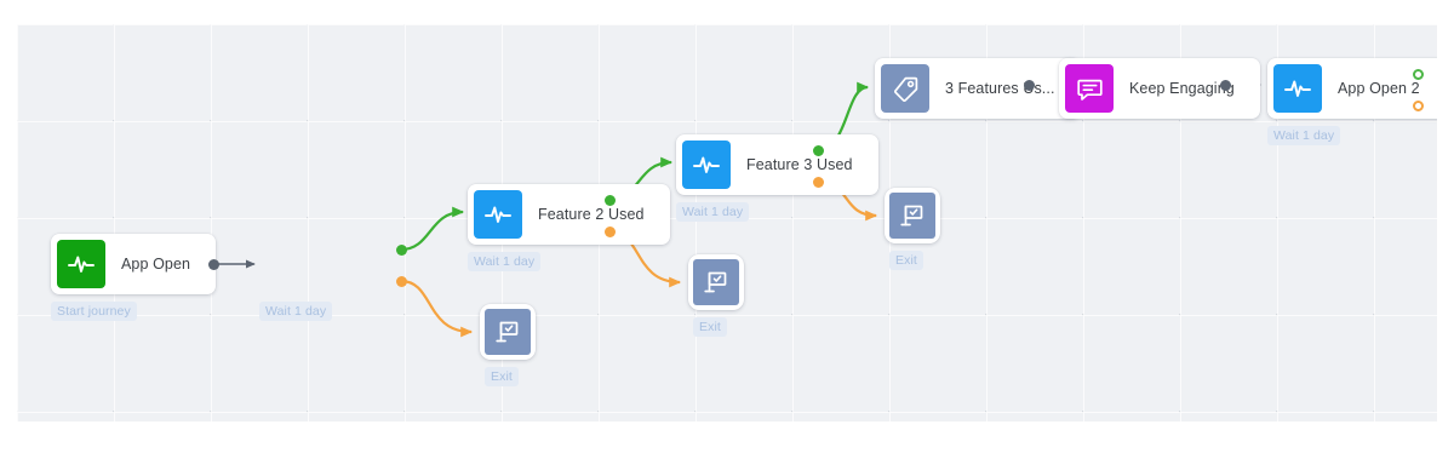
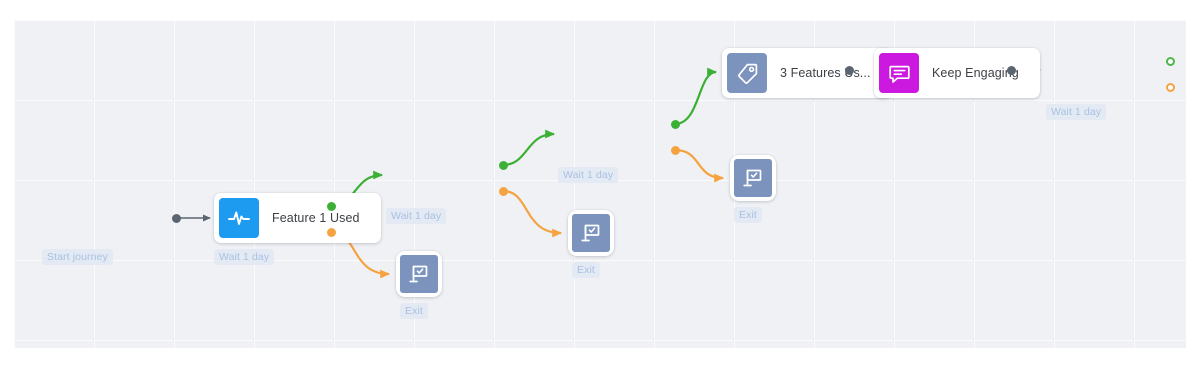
- App Open
  Start journey
+ Feature 1 Used
  Wait 1 day
  Exit
- Feature 2 Used
  Wait 1 day
  Exit
- Feature 3 Used
  Wait 1 day
  Exit
  3 Featuress...
  Keep Engagig
- App Open 2
  Wait 1 day
